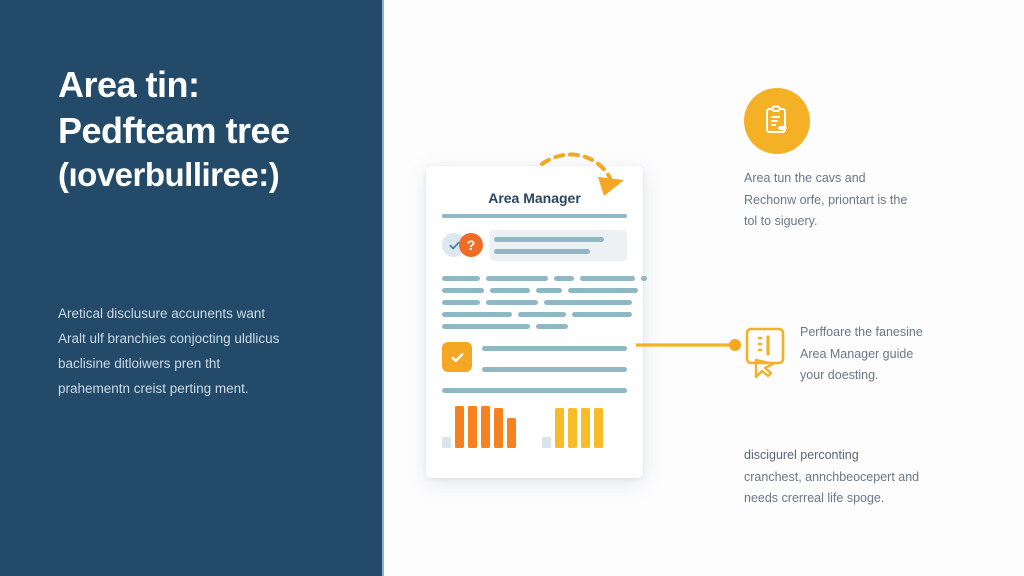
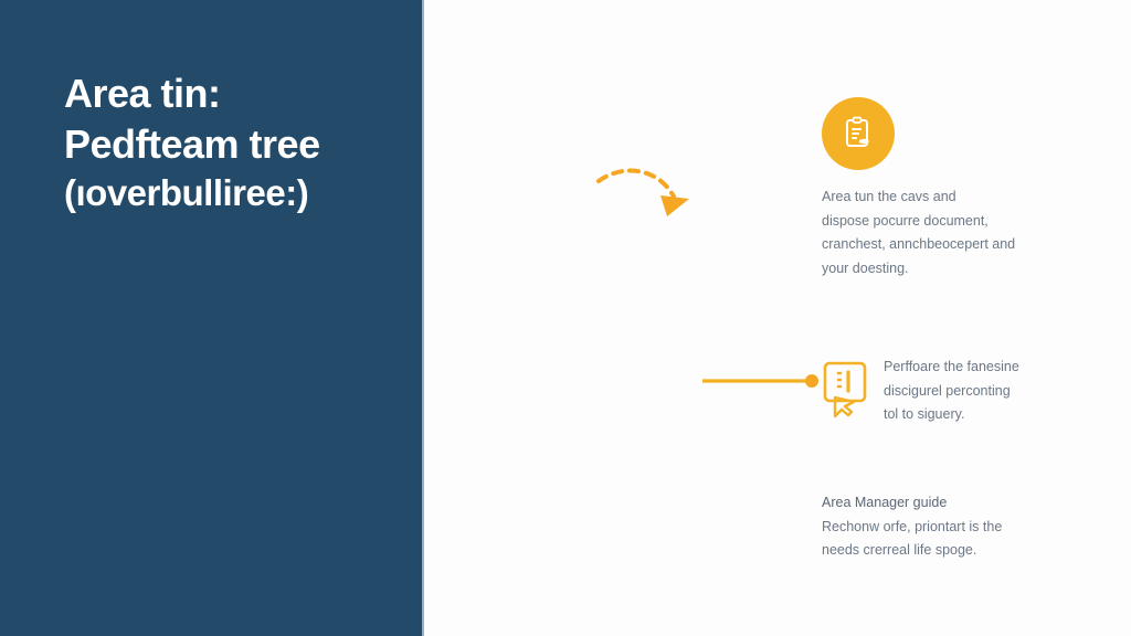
  Area tin:
  Pedfteam tree
  (ıoverbulliree:)
- Aretical disclusure accunents want
- Aralt ulf branchies conjocting uldlicus
- baclisine ditloiwers pren tht
- prahementn creist perting ment.
- Area Manager
- ?
  Area tun the cavs and
+ dispose pocurre document,
- Rechonw orfe, priontart is the
+ cranchest, annchbeocepert and
- tol to siguery.
+ your doesting.
  Perffoare the fanesine
- Area Manager guide
+ discigurel perconting
- your doesting.
+ tol to siguery.
- discigurel perconting
+ Area Manager guide
- cranchest, annchbeocepert and
+ Rechonw orfe, priontart is the
  needs crerreal life spoge.
